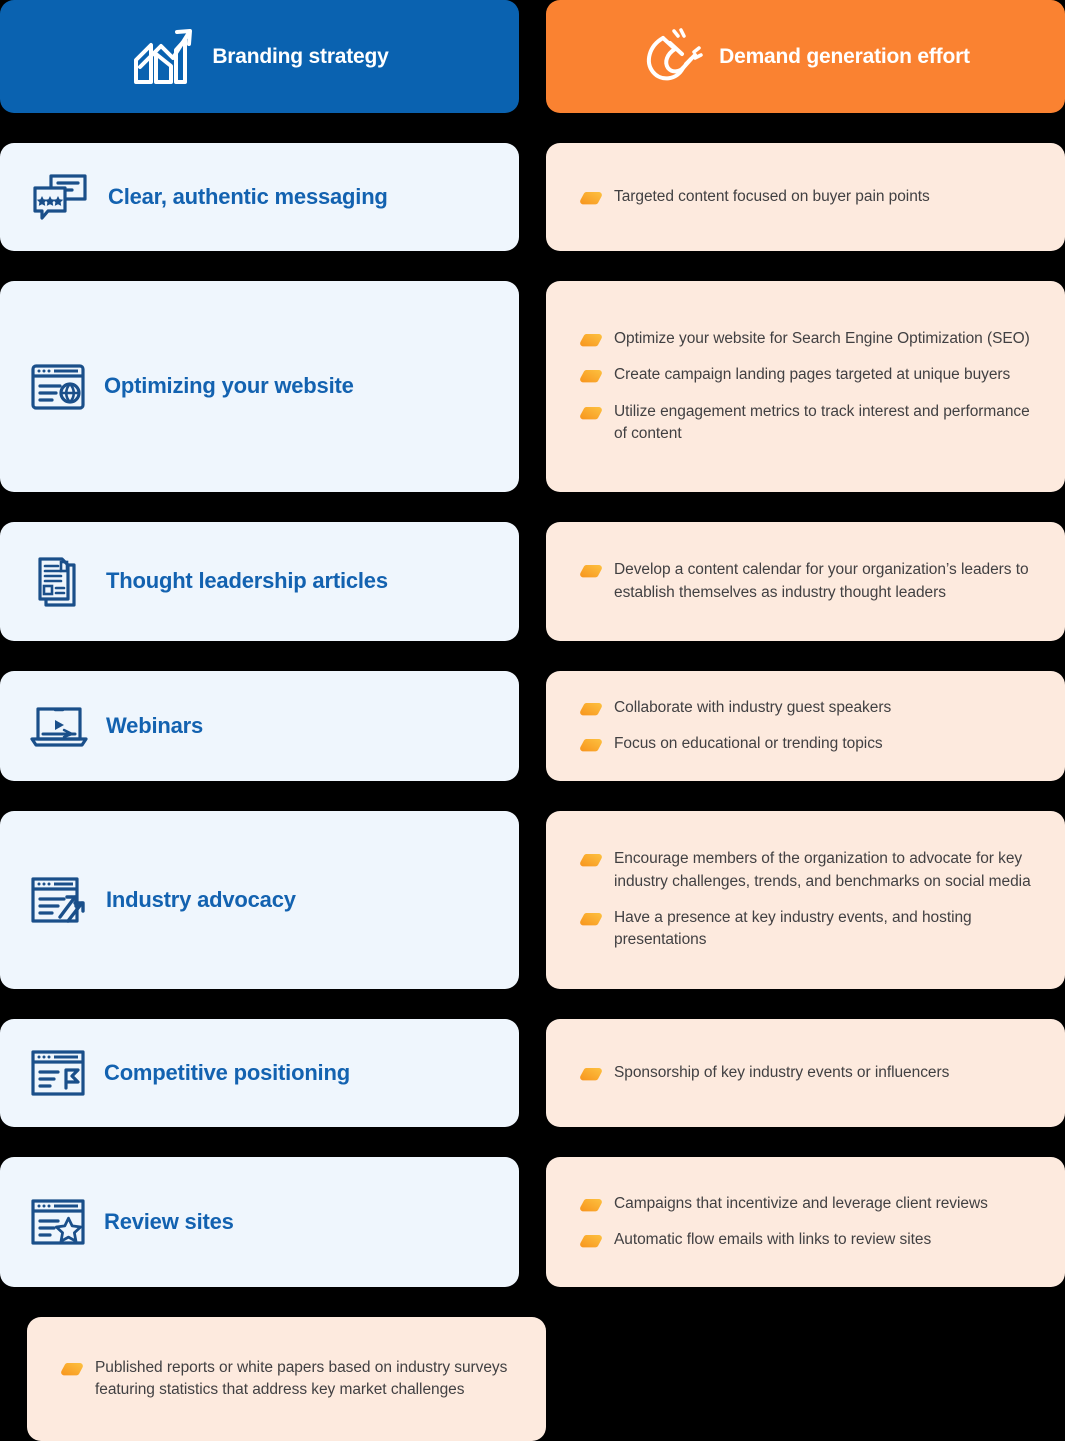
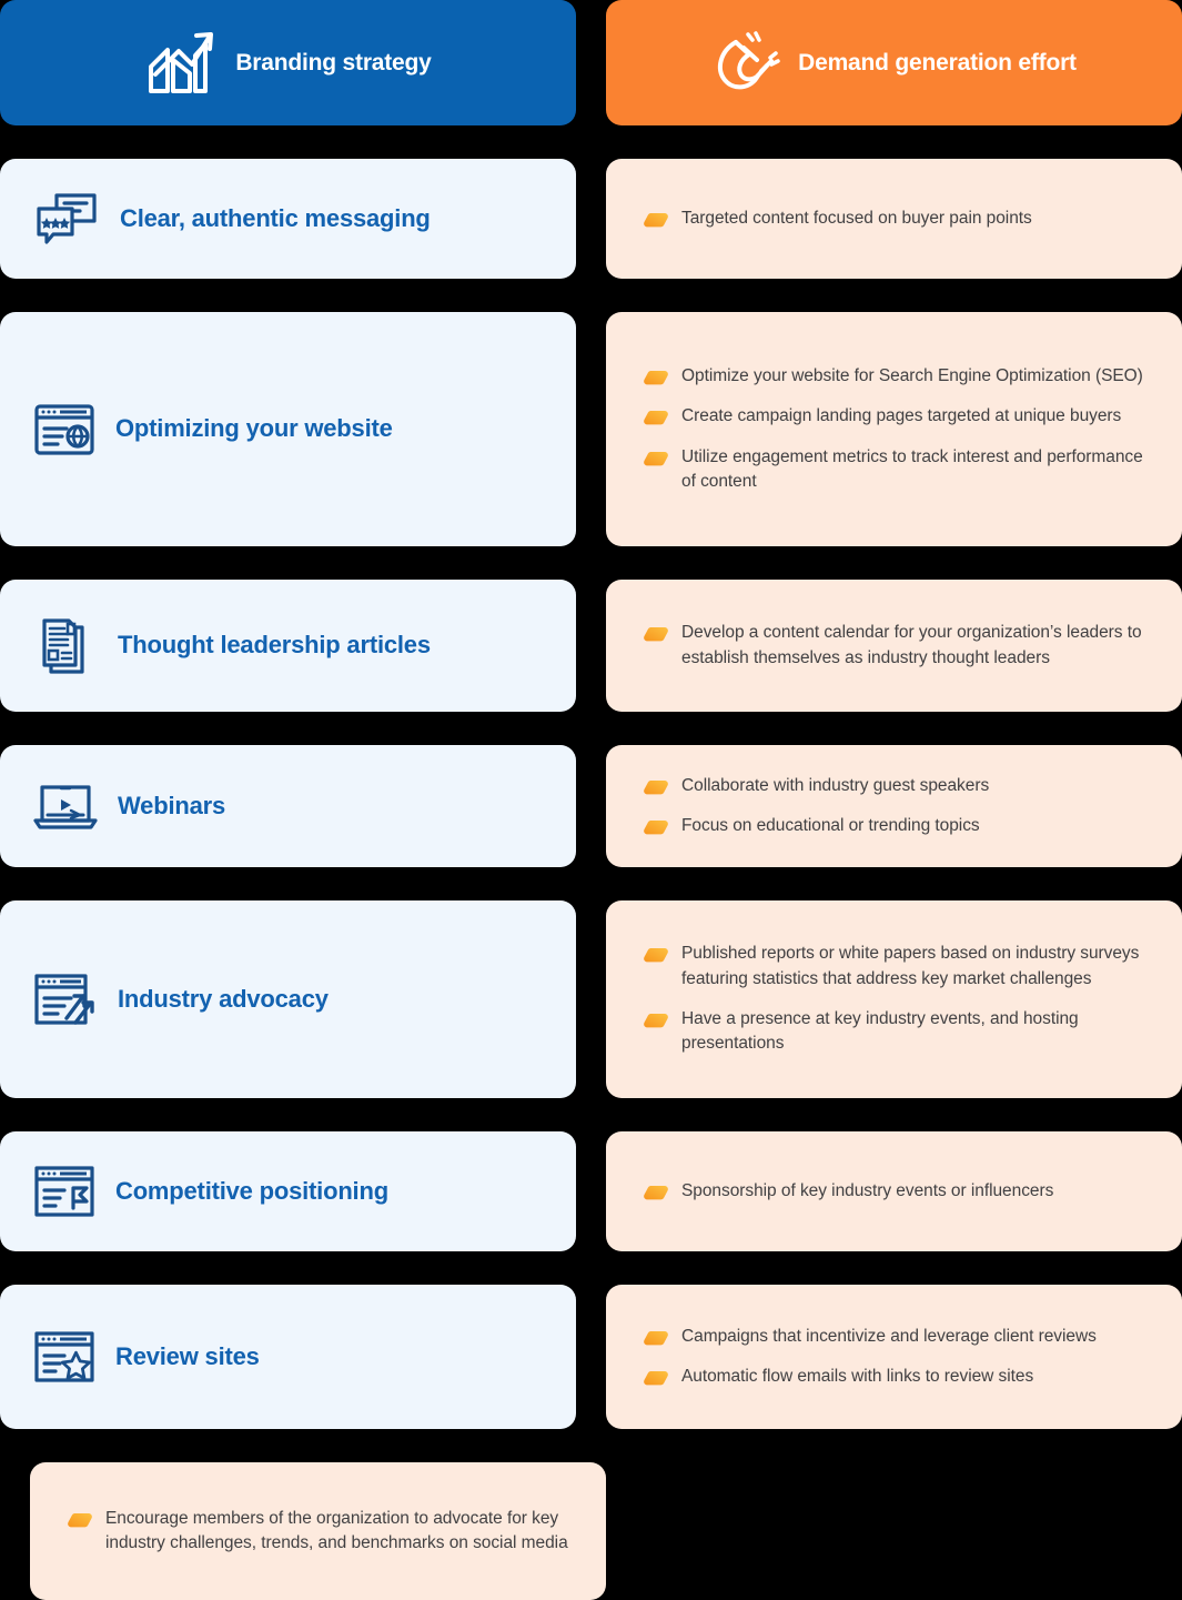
  Branding strategy
  Demand generation effort
  Clear, authentic messaging
  Targeted content focused on buyer pain points
  Optimizing your website
  Optimize your website for Search Engine Optimization (SEO)
  Create campaign landing pages targeted at unique buyers
  Utilize engagement metrics to track interest and performance of content
  Thought leadership articles
  Develop a content calendar for your organization’s leaders to establish themselves as industry thought leaders
  Webinars
  Collaborate with industry guest speakers
  Focus on educational or trending topics
  Industry advocacy
- Encourage members of the organization to advocate for key industry challenges, trends, and benchmarks on social media
+ Published reports or white papers based on industry surveys featuring statistics that address key market challenges
  Have a presence at key industry events, and hosting presentations
  Competitive positioning
  Sponsorship of key industry events or influencers
  Review sites
  Campaigns that incentivize and leverage client reviews
  Automatic flow emails with links to review sites
- Published reports or white papers based on industry surveys featuring statistics that address key market challenges
+ Encourage members of the organization to advocate for key industry challenges, trends, and benchmarks on social media
